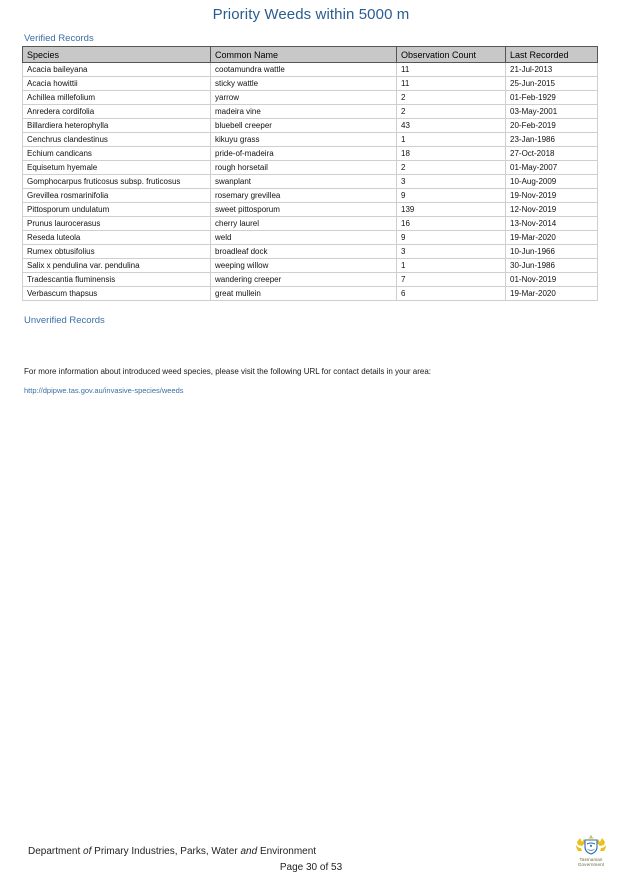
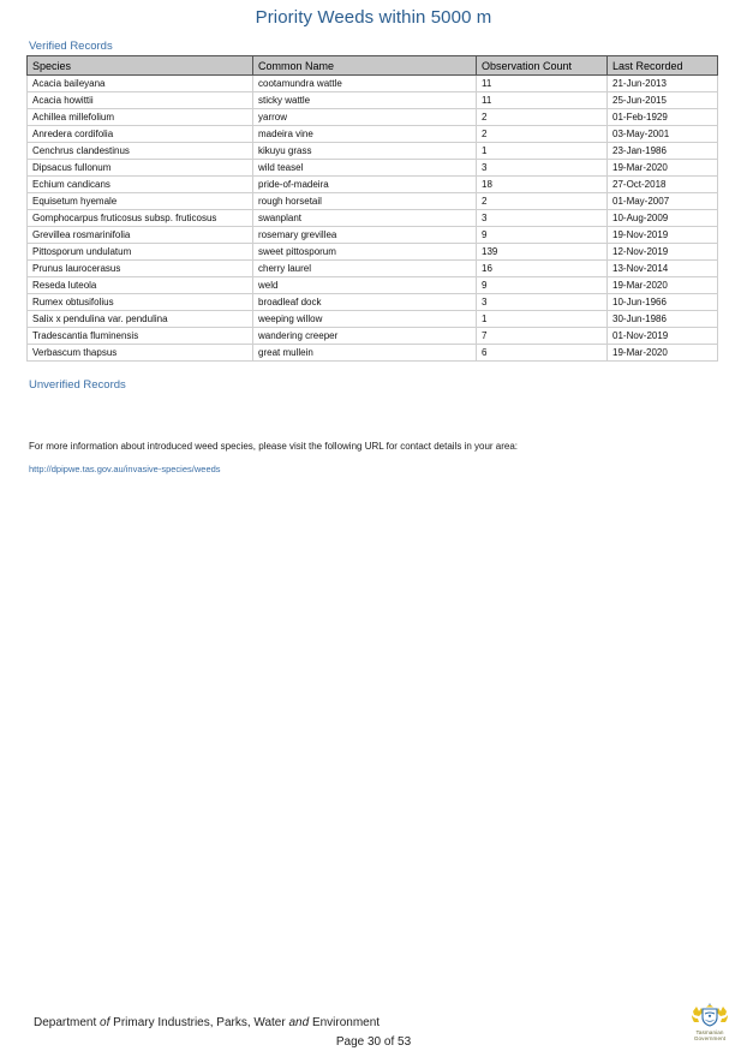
  Priority Weeds within 5000 m
  Verified Records
  Species	Common Name	Observation Count	Last Recorded
- Acacia baileyana	cootamundra wattle	11	21-Jul-2013
+ Acacia baileyana	cootamundra wattle	11	21-Jun-2013
  Acacia howittii	sticky wattle	11	25-Jun-2015
  Achillea millefolium	yarrow	2	01-Feb-1929
  Anredera cordifolia	madeira vine	2	03-May-2001
- Billardiera heterophylla	bluebell creeper	43	20-Feb-2019
  Cenchrus clandestinus	kikuyu grass	1	23-Jan-1986
+ Dipsacus fullonum	wild teasel	3	19-Mar-2020
  Echium candicans	pride-of-madeira	18	27-Oct-2018
  Equisetum hyemale	rough horsetail	2	01-May-2007
  Gomphocarpus fruticosus subsp. fruticosus	swanplant	3	10-Aug-2009
  Grevillea rosmarinifolia	rosemary grevillea	9	19-Nov-2019
  Pittosporum undulatum	sweet pittosporum	139	12-Nov-2019
  Prunus laurocerasus	cherry laurel	16	13-Nov-2014
  Reseda luteola	weld	9	19-Mar-2020
  Rumex obtusifolius	broadleaf dock	3	10-Jun-1966
  Salix x pendulina var. pendulina	weeping willow	1	30-Jun-1986
  Tradescantia fluminensis	wandering creeper	7	01-Nov-2019
  Verbascum thapsus	great mullein	6	19-Mar-2020
  Unverified Records
  For more information about introduced weed species, please visit the following URL for contact details in your area:
  http://dpipwe.tas.gov.au/invasive-species/weeds
  Department of Primary Industries, Parks, Water and Environment
  Page 30 of 53
